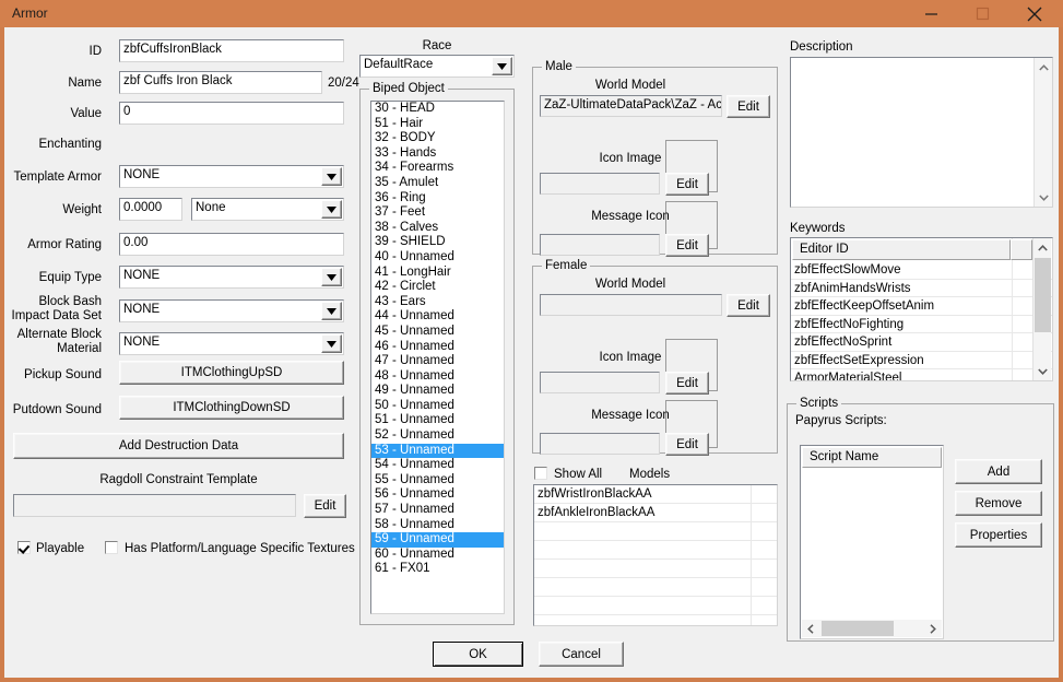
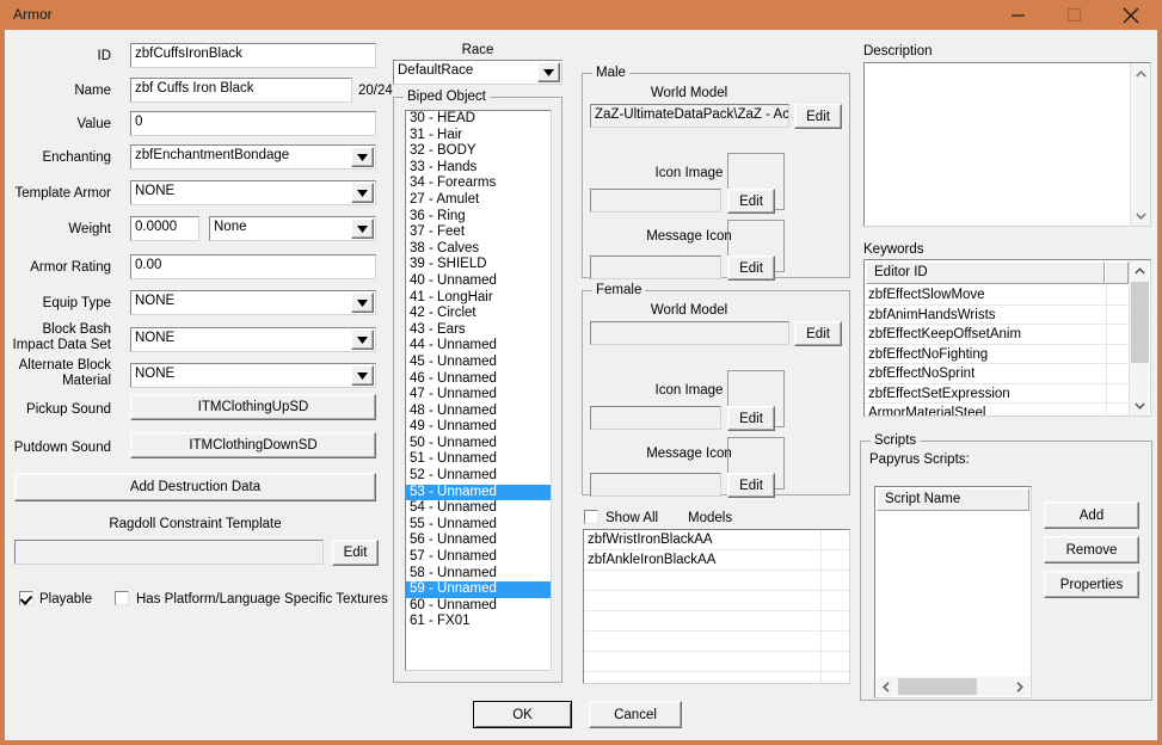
  Armor
  ID
  zbfCuffsIronBlack
  Name
  zbf Cuffs Iron Black
  20/24
  Value
  0
  Enchanting
+ zbfEnchantmentBondage
  Template Armor
  NONE
  Weight
  0.0000
  None
  Armor Rating
  0.00
  Equip Type
  NONE
  Block Bash
  Impact Data Set
  NONE
  Alternate Block
  Material
  NONE
  Pickup Sound
  ITMClothingUpSD
  Putdown Sound
  ITMClothingDownSD
  Add Destruction Data
  Ragdoll Constraint Template
  Edit
  Playable
  Has Platform/Language Specific Textures
  Race
  DefaultRace
  Biped Object
  30 - HEAD
- 51 - Hair
+ 31 - Hair
  32 - BODY
  33 - Hands
  34 - Forearms
- 35 - Amulet
+ 27 - Amulet
  36 - Ring
  37 - Feet
  38 - Calves
  39 - SHIELD
  40 - Unnamed
  41 - LongHair
  42 - Circlet
  43 - Ears
  44 - Unnamed
  45 - Unnamed
  46 - Unnamed
  47 - Unnamed
  48 - Unnamed
  49 - Unnamed
  50 - Unnamed
  51 - Unnamed
  52 - Unnamed
  53 - Unnamed
  54 - Unnamed
  55 - Unnamed
  56 - Unnamed
  57 - Unnamed
  58 - Unnamed
  59 - Unnamed
  60 - Unnamed
  61 - FX01
  Male
  World Model
  ZaZ-UltimateDataPack\ZaZ - Ac
  Edit
  Icon Image
  Edit
  Message Icon
  Edit
  Female
  World Model
  Edit
  Icon Image
  Edit
  Message Icon
  Edit
  Show All
  Models
  zbfWristIronBlackAA
  zbfAnkleIronBlackAA
  Description
  Keywords
  zbfEffectSlowMove
  zbfAnimHandsWrists
  zbfEffectKeepOffsetAnim
  zbfEffectNoFighting
  zbfEffectNoSprint
  zbfEffectSetExpression
  ArmorMaterialSteel
  Editor ID
  Scripts
  Papyrus Scripts:
  Script Name
  Add
  Remove
  Properties
  OK
  Cancel
